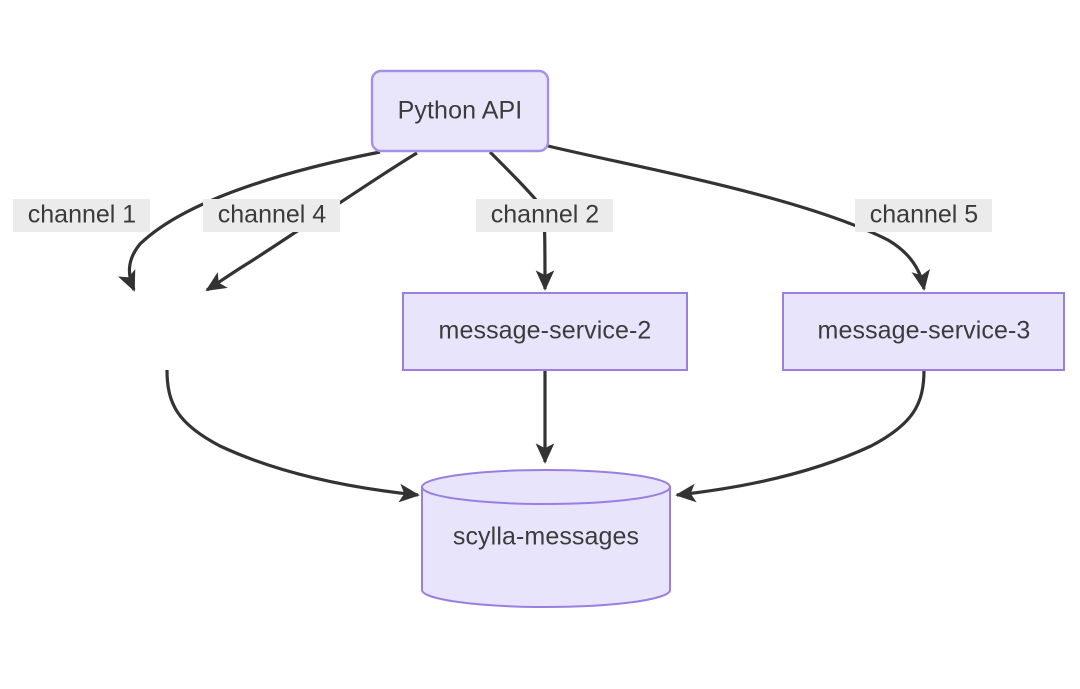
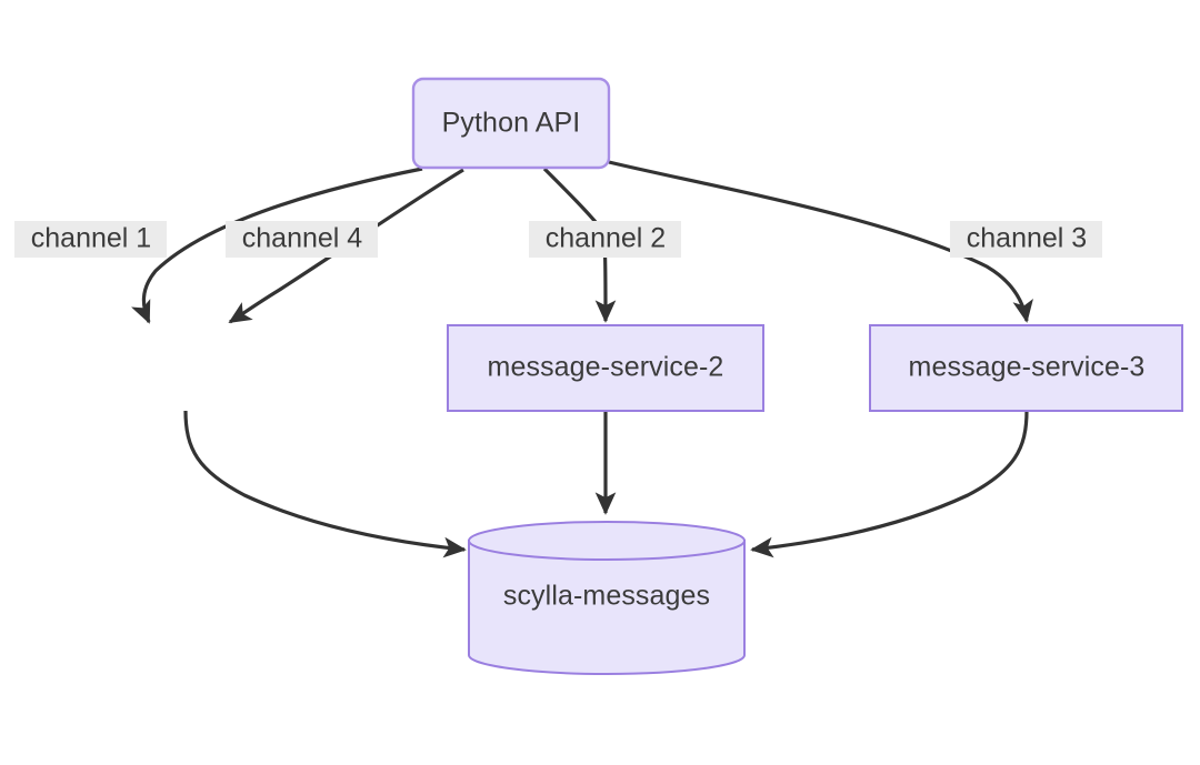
  Python API
  message-service-2
  message-service-3
  scylla-messages
  channel 1
  channel 4
  channel 2
- channel 5
+ channel 3
